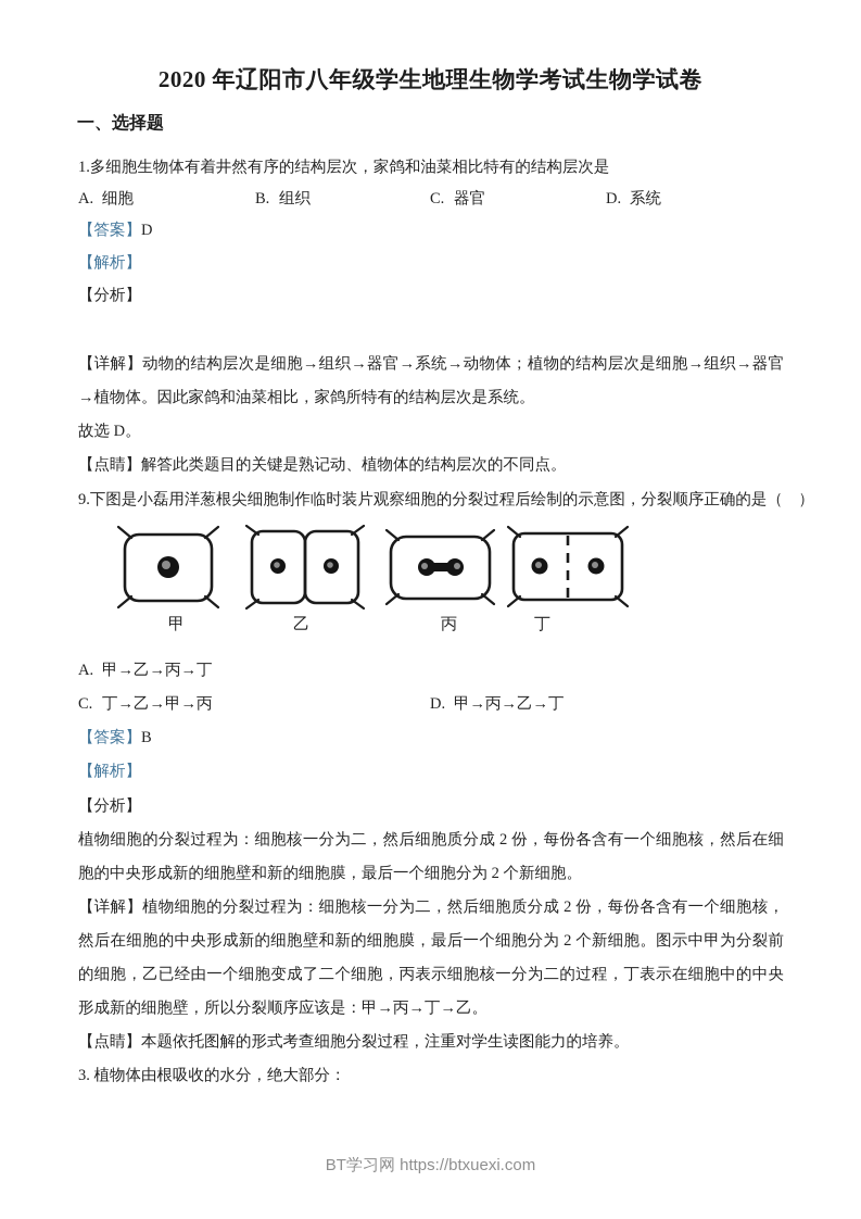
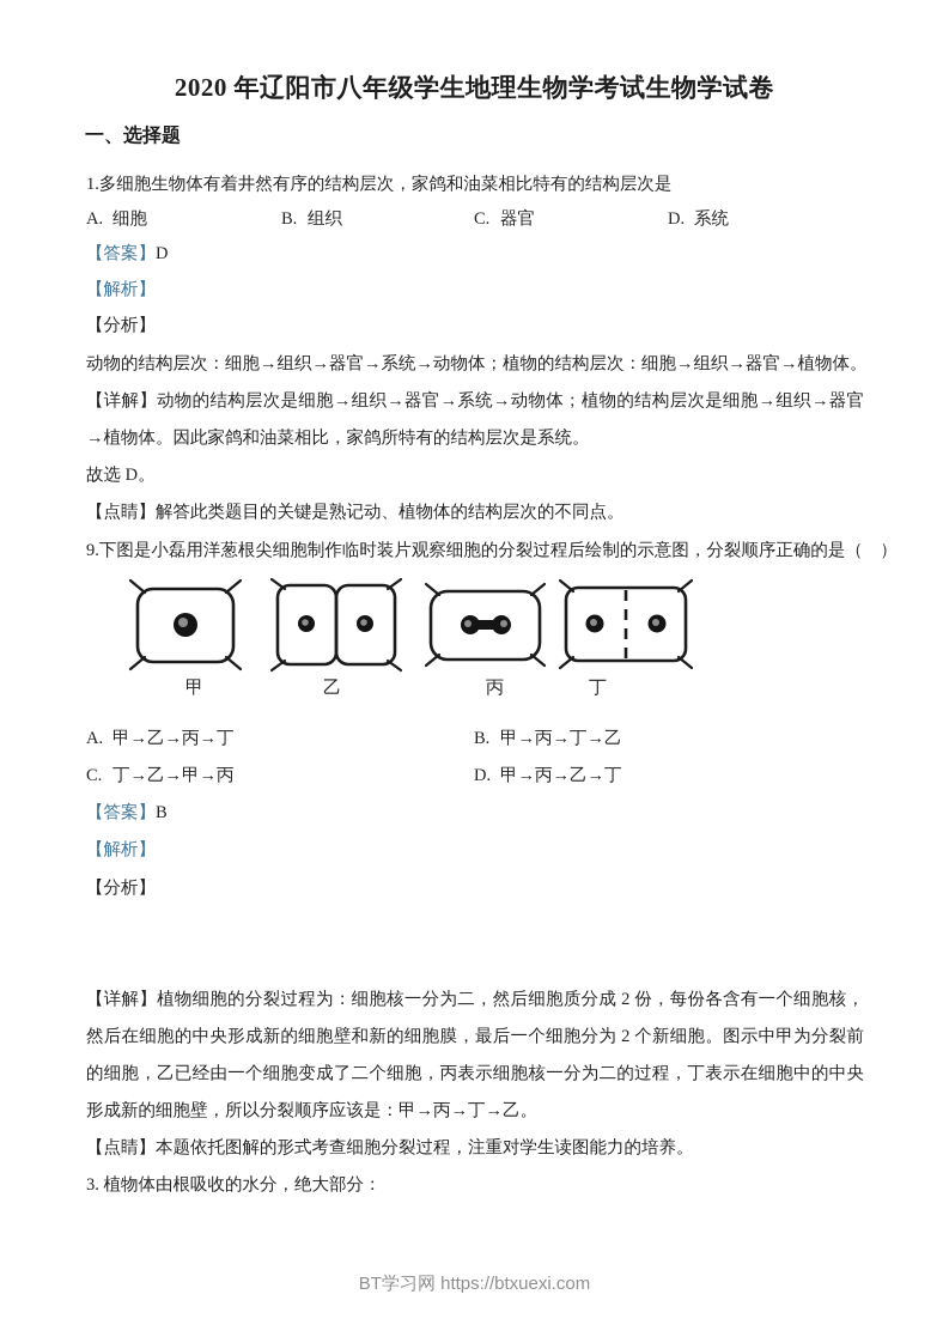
  2020 年辽阳市八年级学生地理生物学考试生物学试卷
  一、选择题
  1.多细胞生物体有着井然有序的结构层次，家鸽和油菜相比特有的结构层次是
  A. 细胞
  B. 组织
  C. 器官
  D. 系统
  【答案】D
  【解析】
  【分析】
+ 动物的结构层次：细胞→组织→器官→系统→动物体；植物的结构层次：细胞→组织→器官→植物体。
  【详解】动物的结构层次是细胞→组织→器官→系统→动物体；植物的结构层次是细胞→组织→器官→植物体。因此家鸽和油菜相比，家鸽所特有的结构层次是系统。
  故选 D。
  【点睛】解答此类题目的关键是熟记动、植物体的结构层次的不同点。
  9.下图是小磊用洋葱根尖细胞制作临时装片观察细胞的分裂过程后绘制的示意图，分裂顺序正确的是（ ）
  甲
  乙
  丙
  丁
  A. 甲→乙→丙→丁
+ B. 甲→丙→丁→乙
  C. 丁→乙→甲→丙
  D. 甲→丙→乙→丁
  【答案】B
  【解析】
  【分析】
- 植物细胞的分裂过程为：细胞核一分为二，然后细胞质分成 2 份，每份各含有一个细胞核，然后在细胞的中央形成新的细胞壁和新的细胞膜，最后一个细胞分为 2 个新细胞。
  【详解】植物细胞的分裂过程为：细胞核一分为二，然后细胞质分成 2 份，每份各含有一个细胞核，然后在细胞的中央形成新的细胞壁和新的细胞膜，最后一个细胞分为 2 个新细胞。图示中甲为分裂前的细胞，乙已经由一个细胞变成了二个细胞，丙表示细胞核一分为二的过程，丁表示在细胞中的中央形成新的细胞壁，所以分裂顺序应该是：甲→丙→丁→乙。
  【点睛】本题依托图解的形式考查细胞分裂过程，注重对学生读图能力的培养。
  3. 植物体由根吸收的水分，绝大部分：
  BT学习网 https://btxuexi.com
